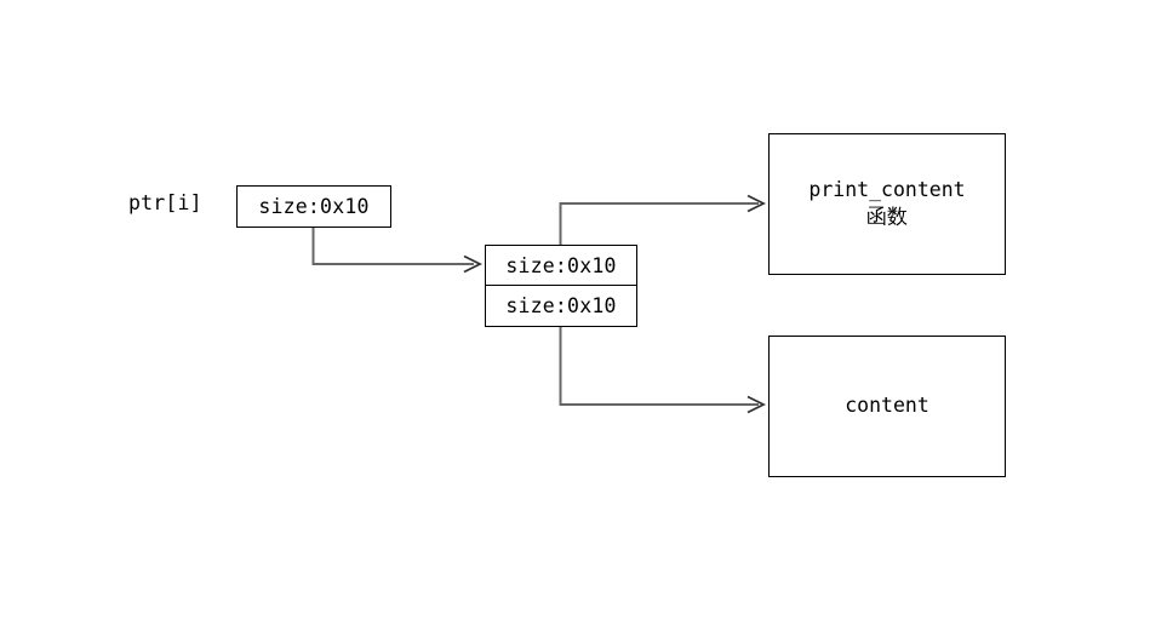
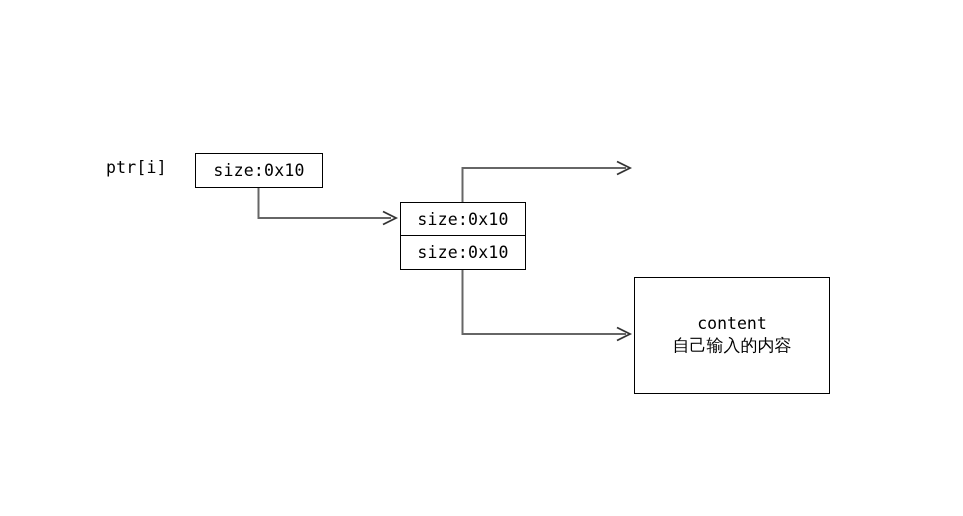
  ptr[i]
  size:0x10
  size:0x10
  size:0x10
- print_content
- 函数
  content
+ 自己输入的内容
